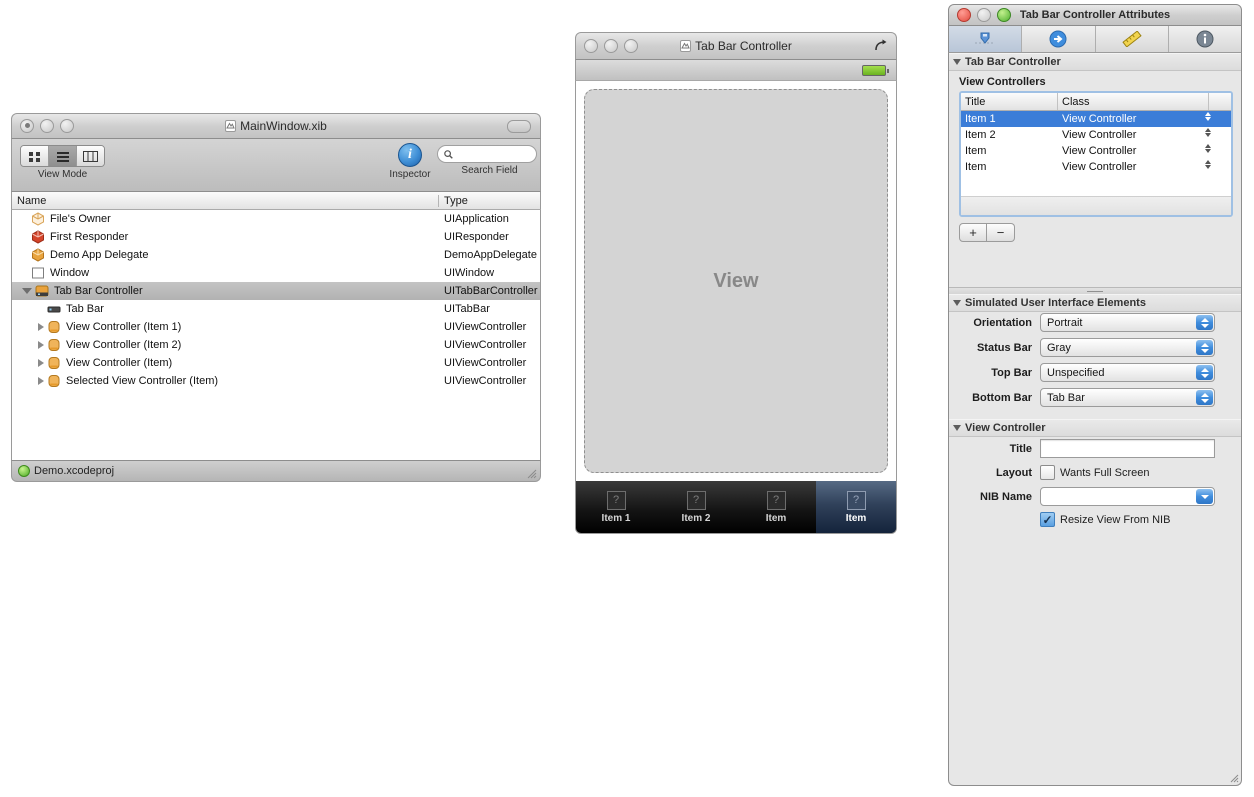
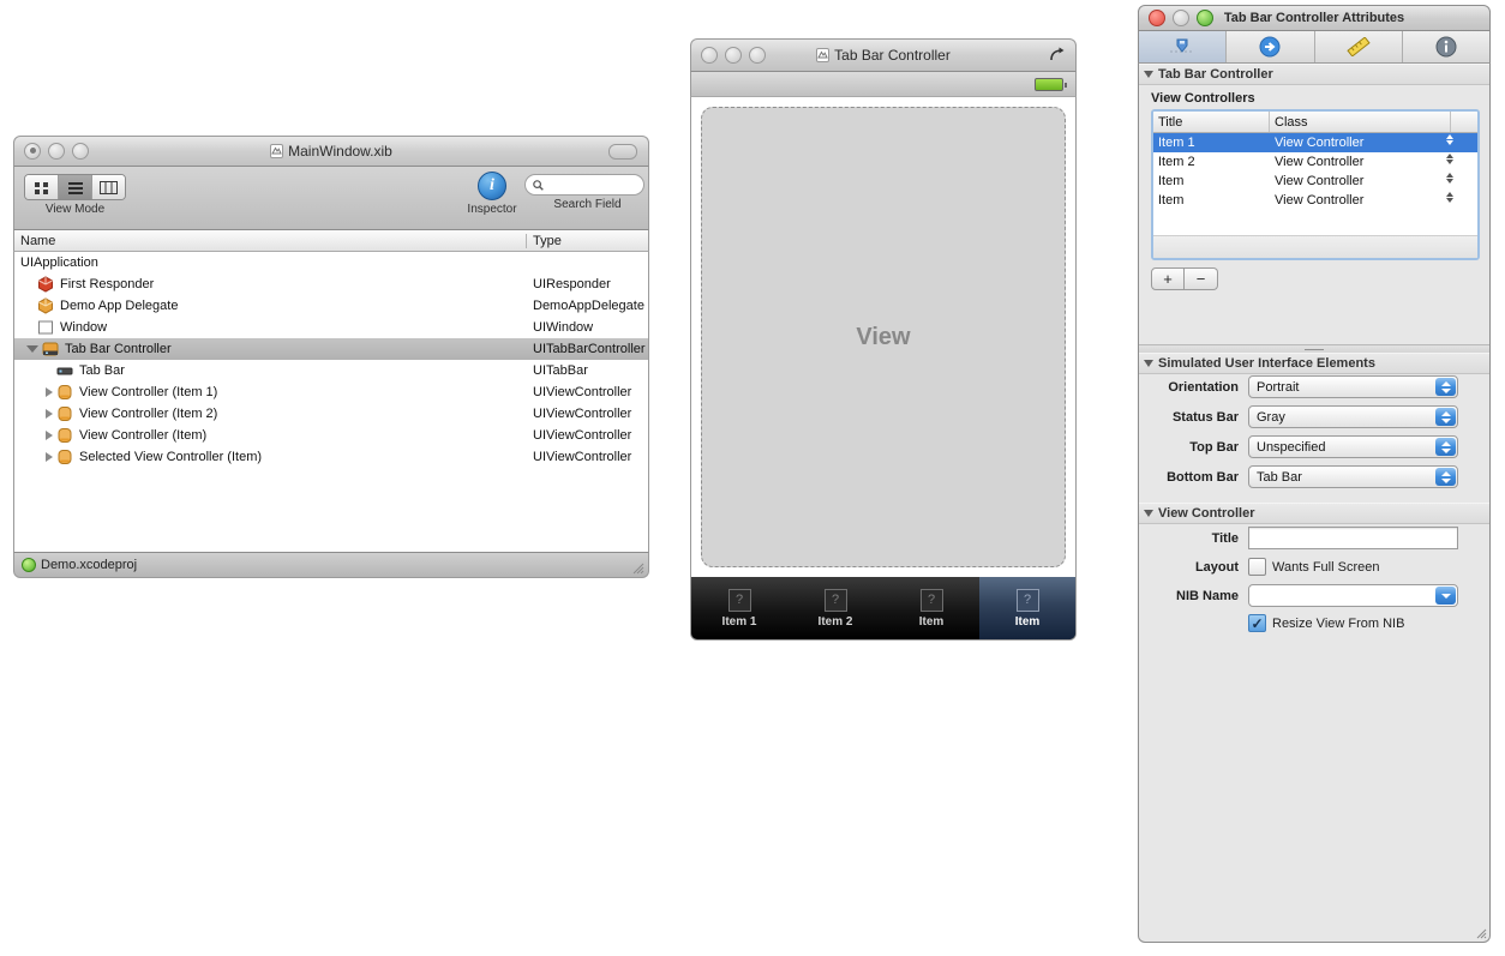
  MainWindow.xib
  View Mode
  i
  Inspector
  Search Field
  Name
  Type
- File's Owner
  UIApplication
  First Responder
  UIResponder
  Demo App Delegate
  DemoAppDelegate
  Window
  UIWindow
  Tab Bar Controller
  UITabBarController
  Tab Bar
  UITabBar
  View Controller (Item 1)
  UIViewController
  View Controller (Item 2)
  UIViewController
  View Controller (Item)
  UIViewController
  Selected View Controller (Item)
  UIViewController
  Demo.xcodeproj
  Tab Bar Controller
  View
  ?
  Item 1
  ?
  Item 2
  ?
  Item
  ?
  Item
  Tab Bar Controller Attributes
  Tab Bar Controller
  View Controllers
  Title
  Class
  Item 1
  View Controller
  Item 2
  View Controller
  Item
  View Controller
  Item
  View Controller
  +
  −
  Simulated User Interface Elements
  Orientation
  Portrait
  Status Bar
  Gray
  Top Bar
  Unspecified
  Bottom Bar
  Tab Bar
  View Controller
  Title
  Layout
  Wants Full Screen
  NIB Name
  Resize View From NIB
